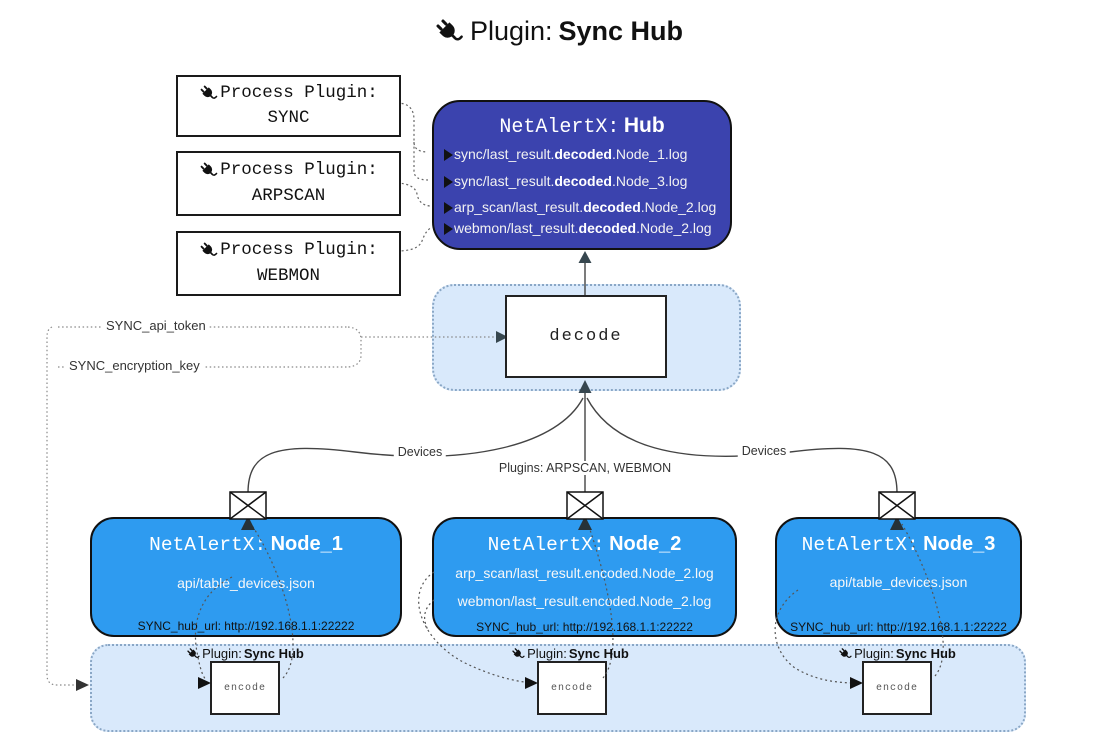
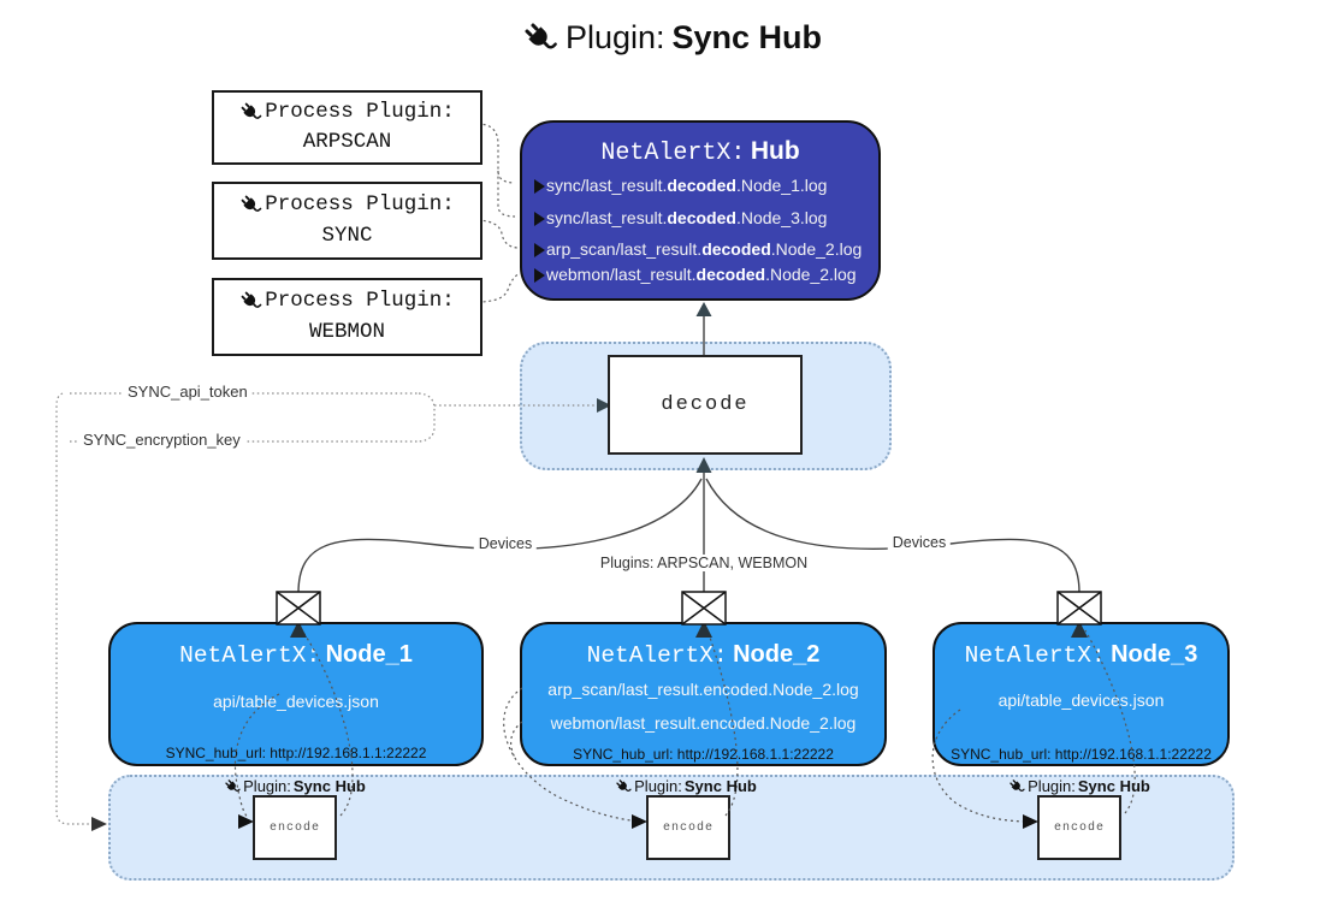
  Plugin:
  Sync Hub
  Process Plugin:
- SYNC
+ ARPSCAN
  Process Plugin:
- ARPSCAN
+ SYNC
  Process Plugin:
  WEBMON
  NetAlertX: Hub
  sync/last_result.decoded.Node_1.log
  sync/last_result.decoded.Node_3.log
  arp_scan/last_result.decoded.Node_2.log
  webmon/last_result.decoded.Node_2.log
  decode
  SYNC_api_token
  SYNC_encryption_key
  Devices
  Plugins: ARPSCAN, WEBMON
  Devices
  NetAlertX: Node_1
  api/table_devices.json
  SYNC_hub_url: http://192.168.1.1:22222
  NetAlertX: Node_2
  arp_scan/last_result.encoded.Node_2.log
  webmon/last_result.encoded.Node_2.log
  SYNC_hub_url: http://192.168.1.1:22222
  NetAlertX: Node_3
  api/table_devices.json
  SYNC_hub_url: http://192.168.1.1:22222
  encode
  encode
  encode
  Plugin:
  Sync Hub
  Plugin:
  Sync Hub
  Plugin:
  Sync Hub
